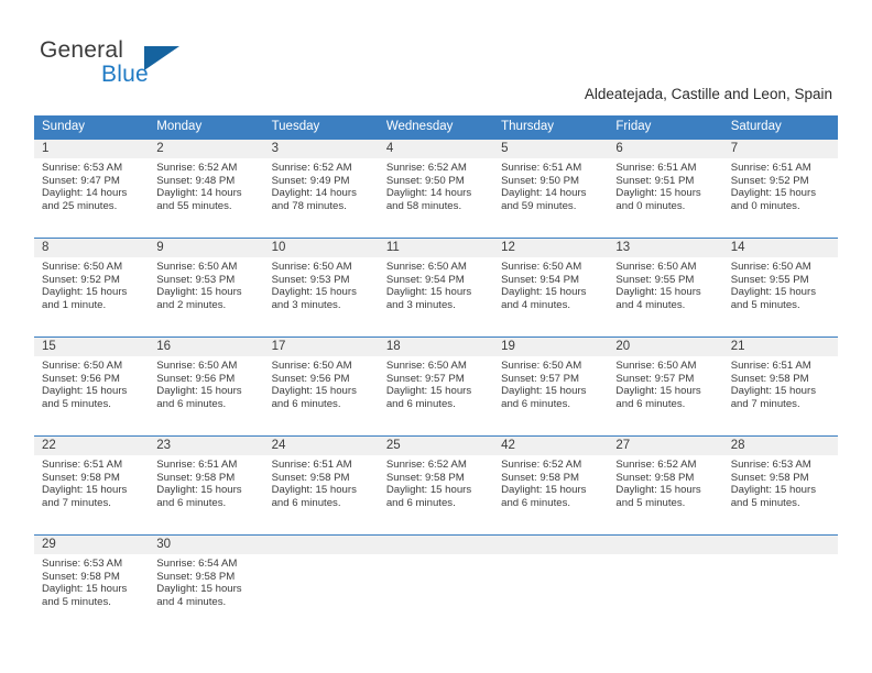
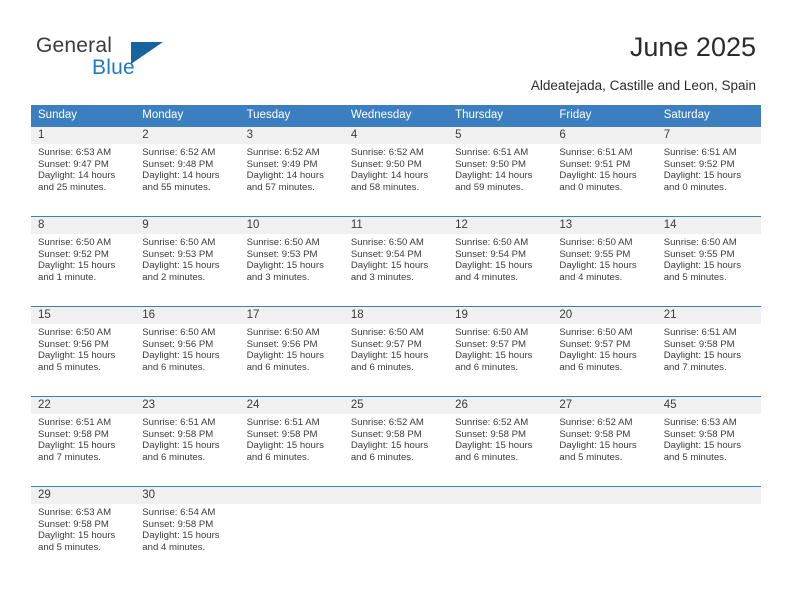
  General
  Blue
+ June 2025
  Aldeatejada, Castille and Leon, Spain
  Sunday
  Monday
  Tuesday
  Wednesday
  Thursday
  Friday
  Saturday
  1
  Sunrise: 6:53 AM
  Sunset: 9:47 PM
  Daylight: 14 hours
  and 25 minutes.
  2
  Sunrise: 6:52 AM
  Sunset: 9:48 PM
  Daylight: 14 hours
  and 55 minutes.
  3
  Sunrise: 6:52 AM
  Sunset: 9:49 PM
  Daylight: 14 hours
- and 78 minutes.
+ and 57 minutes.
  4
  Sunrise: 6:52 AM
  Sunset: 9:50 PM
  Daylight: 14 hours
  and 58 minutes.
  5
  Sunrise: 6:51 AM
  Sunset: 9:50 PM
  Daylight: 14 hours
  and 59 minutes.
  6
  Sunrise: 6:51 AM
  Sunset: 9:51 PM
  Daylight: 15 hours
  and 0 minutes.
  7
  Sunrise: 6:51 AM
  Sunset: 9:52 PM
  Daylight: 15 hours
  and 0 minutes.
  8
  Sunrise: 6:50 AM
  Sunset: 9:52 PM
  Daylight: 15 hours
  and 1 minute.
  9
  Sunrise: 6:50 AM
  Sunset: 9:53 PM
  Daylight: 15 hours
  and 2 minutes.
  10
  Sunrise: 6:50 AM
  Sunset: 9:53 PM
  Daylight: 15 hours
  and 3 minutes.
  11
  Sunrise: 6:50 AM
  Sunset: 9:54 PM
  Daylight: 15 hours
  and 3 minutes.
  12
  Sunrise: 6:50 AM
  Sunset: 9:54 PM
  Daylight: 15 hours
  and 4 minutes.
  13
  Sunrise: 6:50 AM
  Sunset: 9:55 PM
  Daylight: 15 hours
  and 4 minutes.
  14
  Sunrise: 6:50 AM
  Sunset: 9:55 PM
  Daylight: 15 hours
  and 5 minutes.
  15
  Sunrise: 6:50 AM
  Sunset: 9:56 PM
  Daylight: 15 hours
  and 5 minutes.
  16
  Sunrise: 6:50 AM
  Sunset: 9:56 PM
  Daylight: 15 hours
  and 6 minutes.
  17
  Sunrise: 6:50 AM
  Sunset: 9:56 PM
  Daylight: 15 hours
  and 6 minutes.
  18
  Sunrise: 6:50 AM
  Sunset: 9:57 PM
  Daylight: 15 hours
  and 6 minutes.
  19
  Sunrise: 6:50 AM
  Sunset: 9:57 PM
  Daylight: 15 hours
  and 6 minutes.
  20
  Sunrise: 6:50 AM
  Sunset: 9:57 PM
  Daylight: 15 hours
  and 6 minutes.
  21
  Sunrise: 6:51 AM
  Sunset: 9:58 PM
  Daylight: 15 hours
  and 7 minutes.
  22
  Sunrise: 6:51 AM
  Sunset: 9:58 PM
  Daylight: 15 hours
  and 7 minutes.
  23
  Sunrise: 6:51 AM
  Sunset: 9:58 PM
  Daylight: 15 hours
  and 6 minutes.
  24
  Sunrise: 6:51 AM
  Sunset: 9:58 PM
  Daylight: 15 hours
  and 6 minutes.
  25
  Sunrise: 6:52 AM
  Sunset: 9:58 PM
  Daylight: 15 hours
  and 6 minutes.
- 42
+ 26
  Sunrise: 6:52 AM
  Sunset: 9:58 PM
  Daylight: 15 hours
  and 6 minutes.
  27
  Sunrise: 6:52 AM
  Sunset: 9:58 PM
  Daylight: 15 hours
  and 5 minutes.
- 28
+ 45
  Sunrise: 6:53 AM
  Sunset: 9:58 PM
  Daylight: 15 hours
  and 5 minutes.
  29
  Sunrise: 6:53 AM
  Sunset: 9:58 PM
  Daylight: 15 hours
  and 5 minutes.
  30
  Sunrise: 6:54 AM
  Sunset: 9:58 PM
  Daylight: 15 hours
  and 4 minutes.
